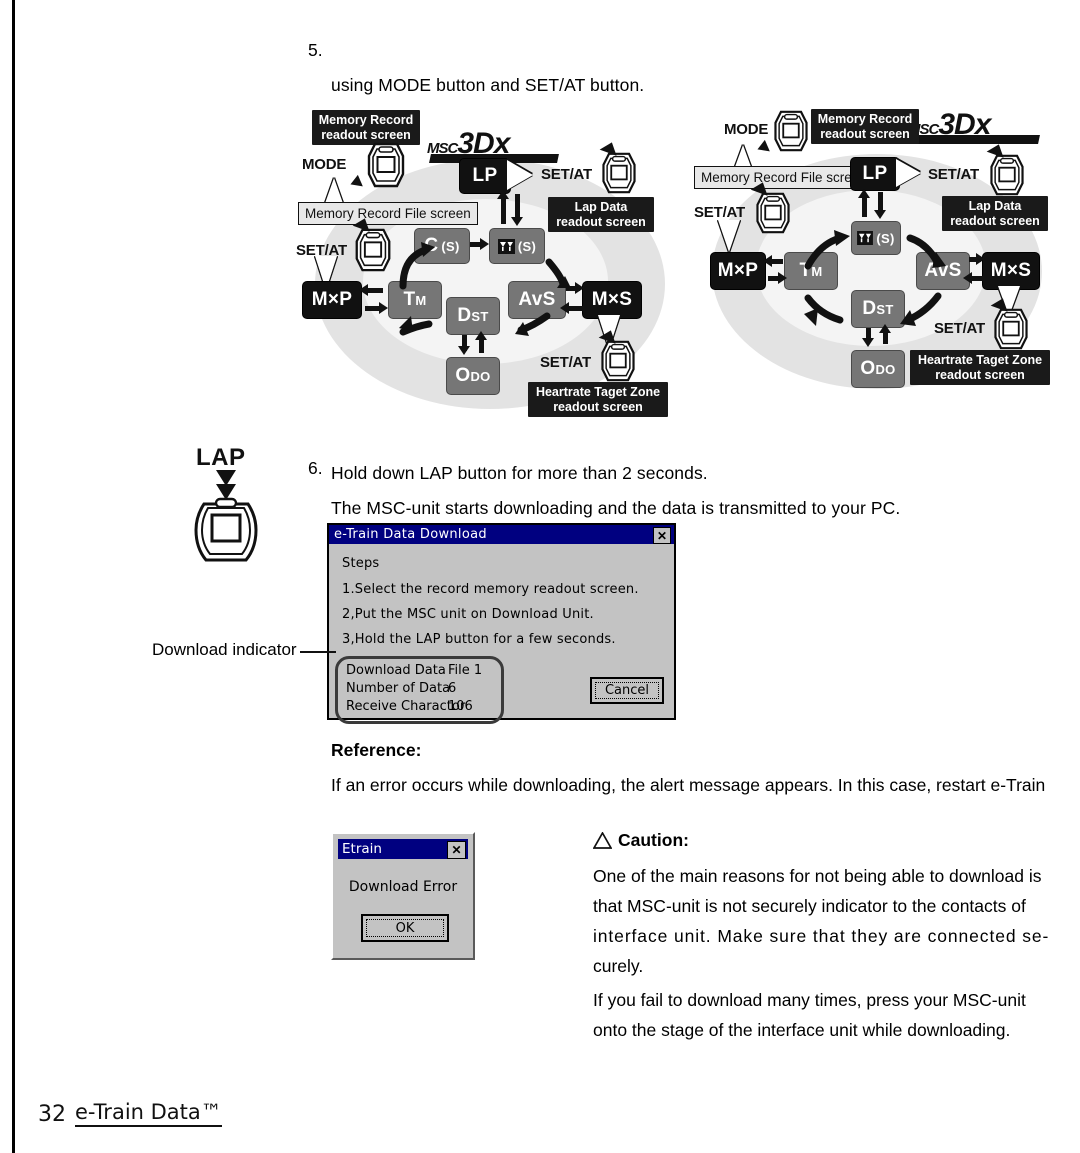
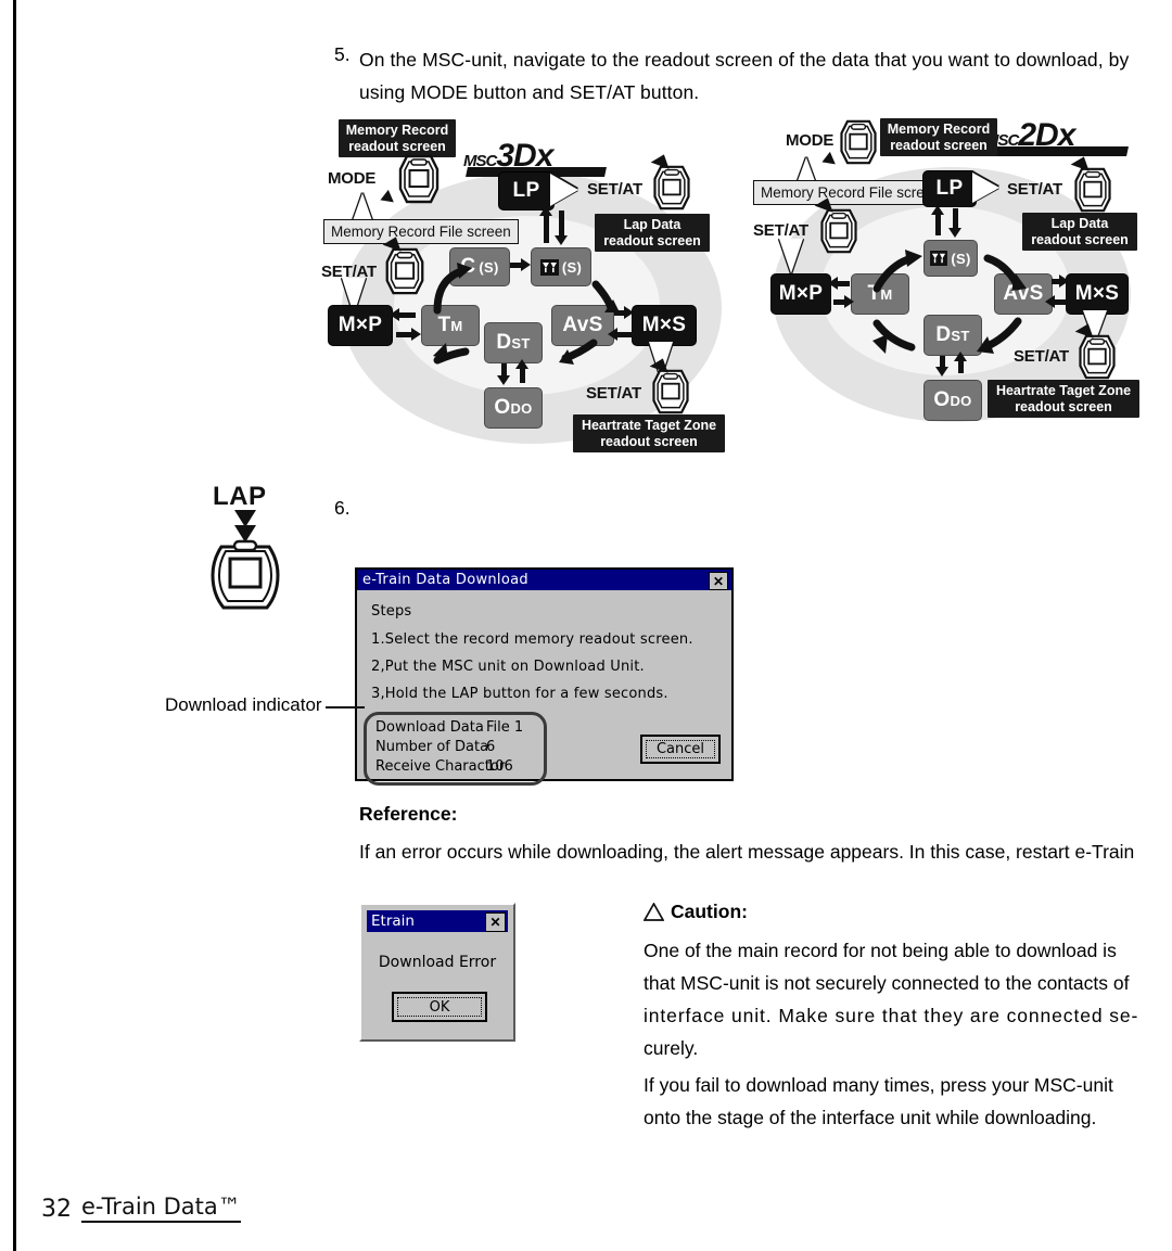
  5.
+ On the MSC-unit, navigate to the readout screen of the data that you want to download, by
  using MODE button and SET/AT button.
  MSC3Dx
  Memory Record
  readout screen
  MODE
  Memory Record File screen
  SET/AT
  LP
  SET/AT
  Lap Data
  readout screen
  C
  (S)
  (S)
  M×P
  T
  M
  D
  ST
  AvS
  M×S
  O
  DO
  SET/AT
  Heartrate Taget Zone
  readout screen
- SC3Dx
+ SC2Dx
  MODE
  Memory Record
  readout screen
  Memory Record File scre
  SET/AT
  LP
  SET/AT
  Lap Data
  readout screen
  (S)
  M×P
  T
  M
  AvS
  M×S
  D
  ST
  O
  DO
  SET/AT
  Heartrate Taget Zone
  readout screen
  LAP
  6.
- Hold down LAP button for more than 2 seconds.
- The MSC-unit starts downloading and the data is transmitted to your PC.
  e-Train Data Download
  ✕
  Steps
  1.Select the record memory readout screen.
  2,Put the MSC unit on Download Unit.
  3,Hold the LAP button for a few seconds.
  Download Data
  File 1
  Number of Data
  6
  Receive Charactor
  106
  Cancel
  Download indicator
  Reference:
  If an error occurs while downloading, the alert message appears. In this case, restart e-Train
  Etrain
  ✕
  Download Error
  OK
  Caution:
- One of the main reasons for not being able to download is
+ One of the main record for not being able to download is
- that MSC-unit is not securely indicator to the contacts of
+ that MSC-unit is not securely connected to the contacts of
  interface unit. Make sure that they are connected se-
  curely.
  If you fail to download many times, press your MSC-unit
  onto the stage of the interface unit while downloading.
  32
  e-Train Data™
